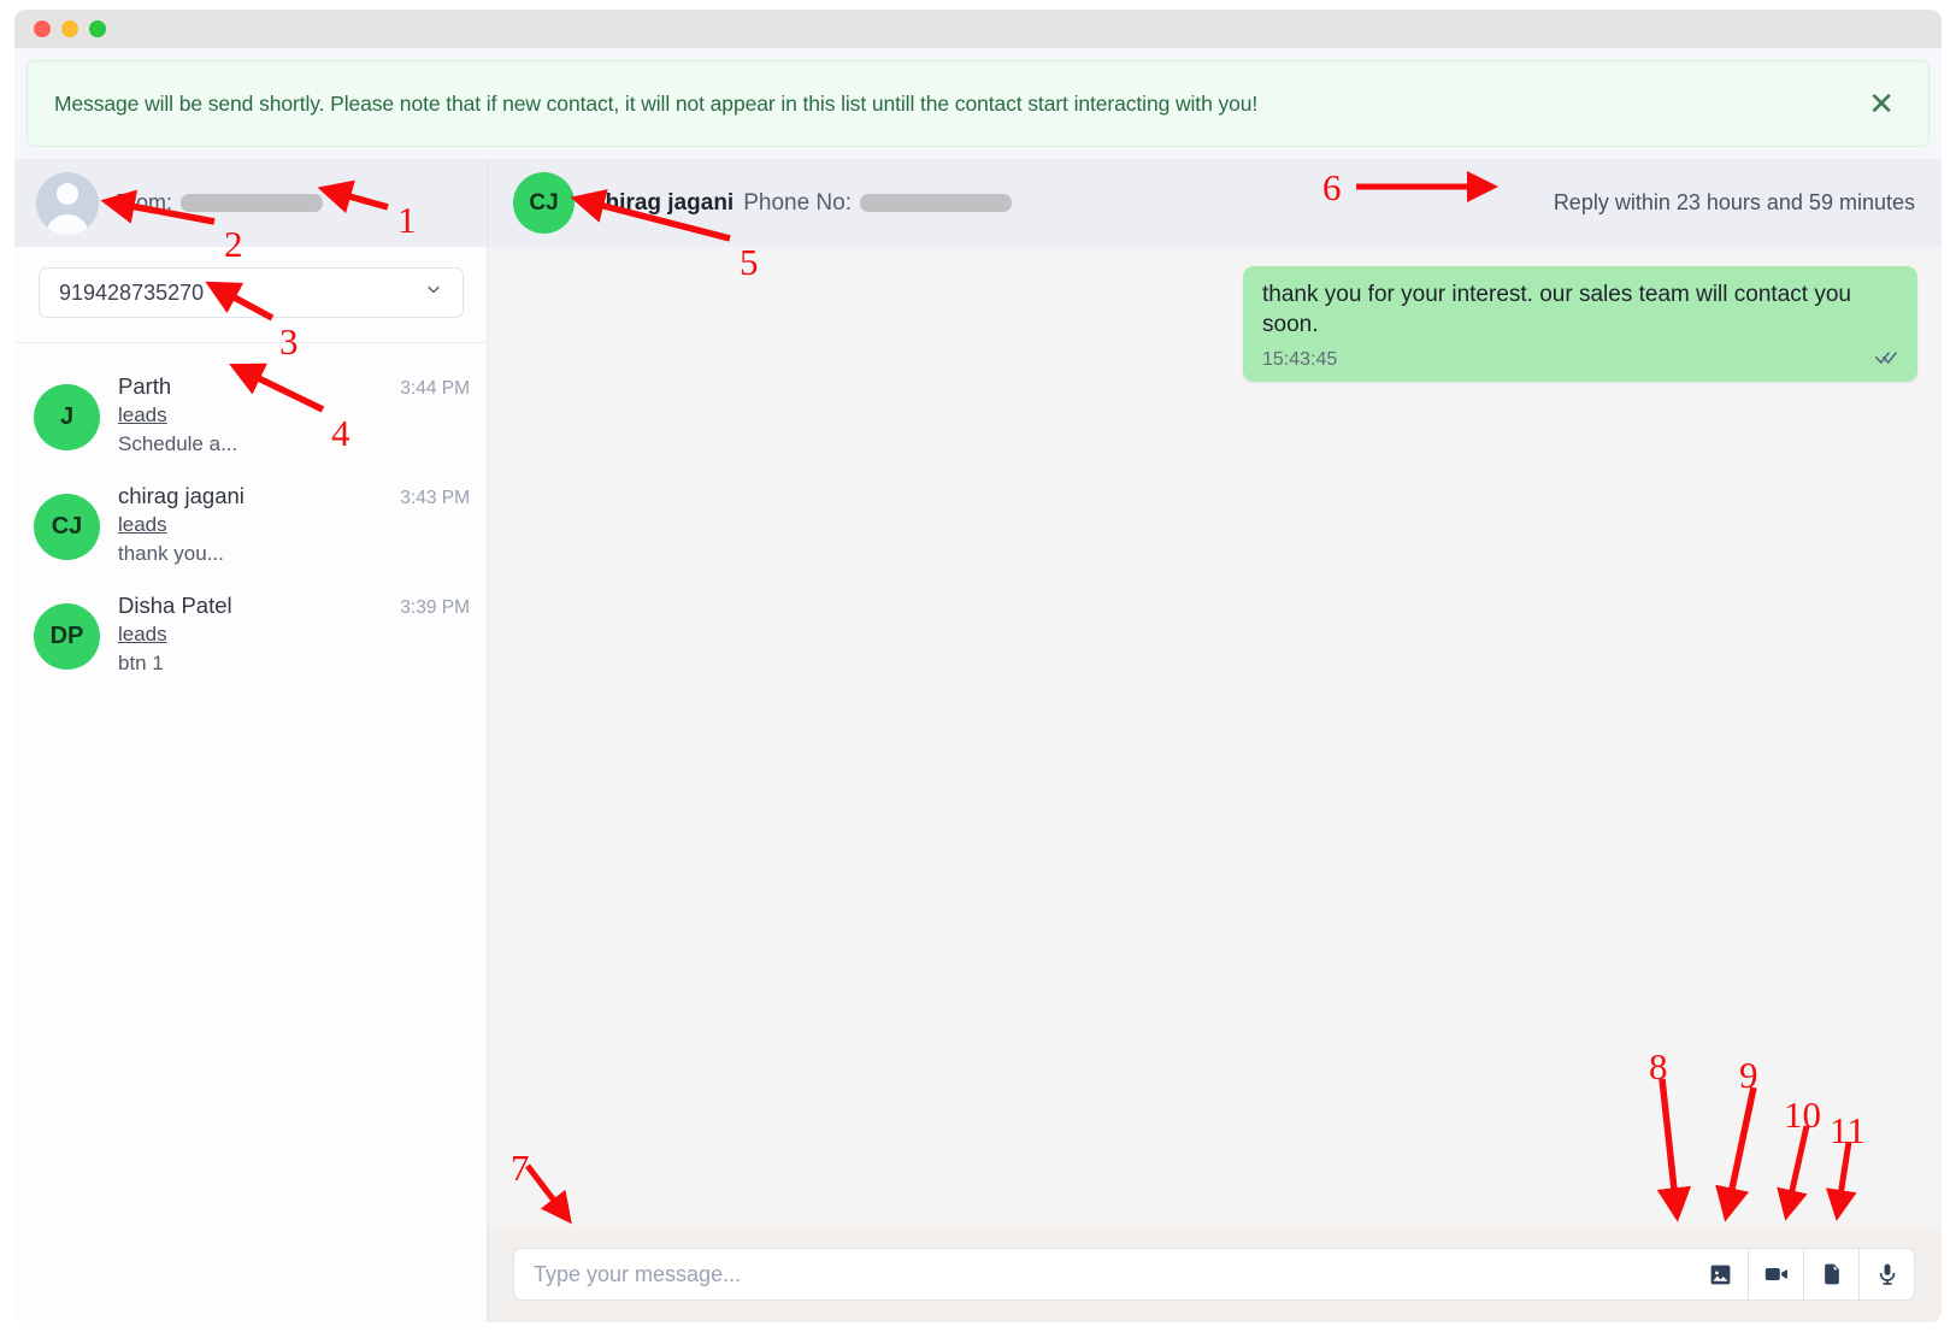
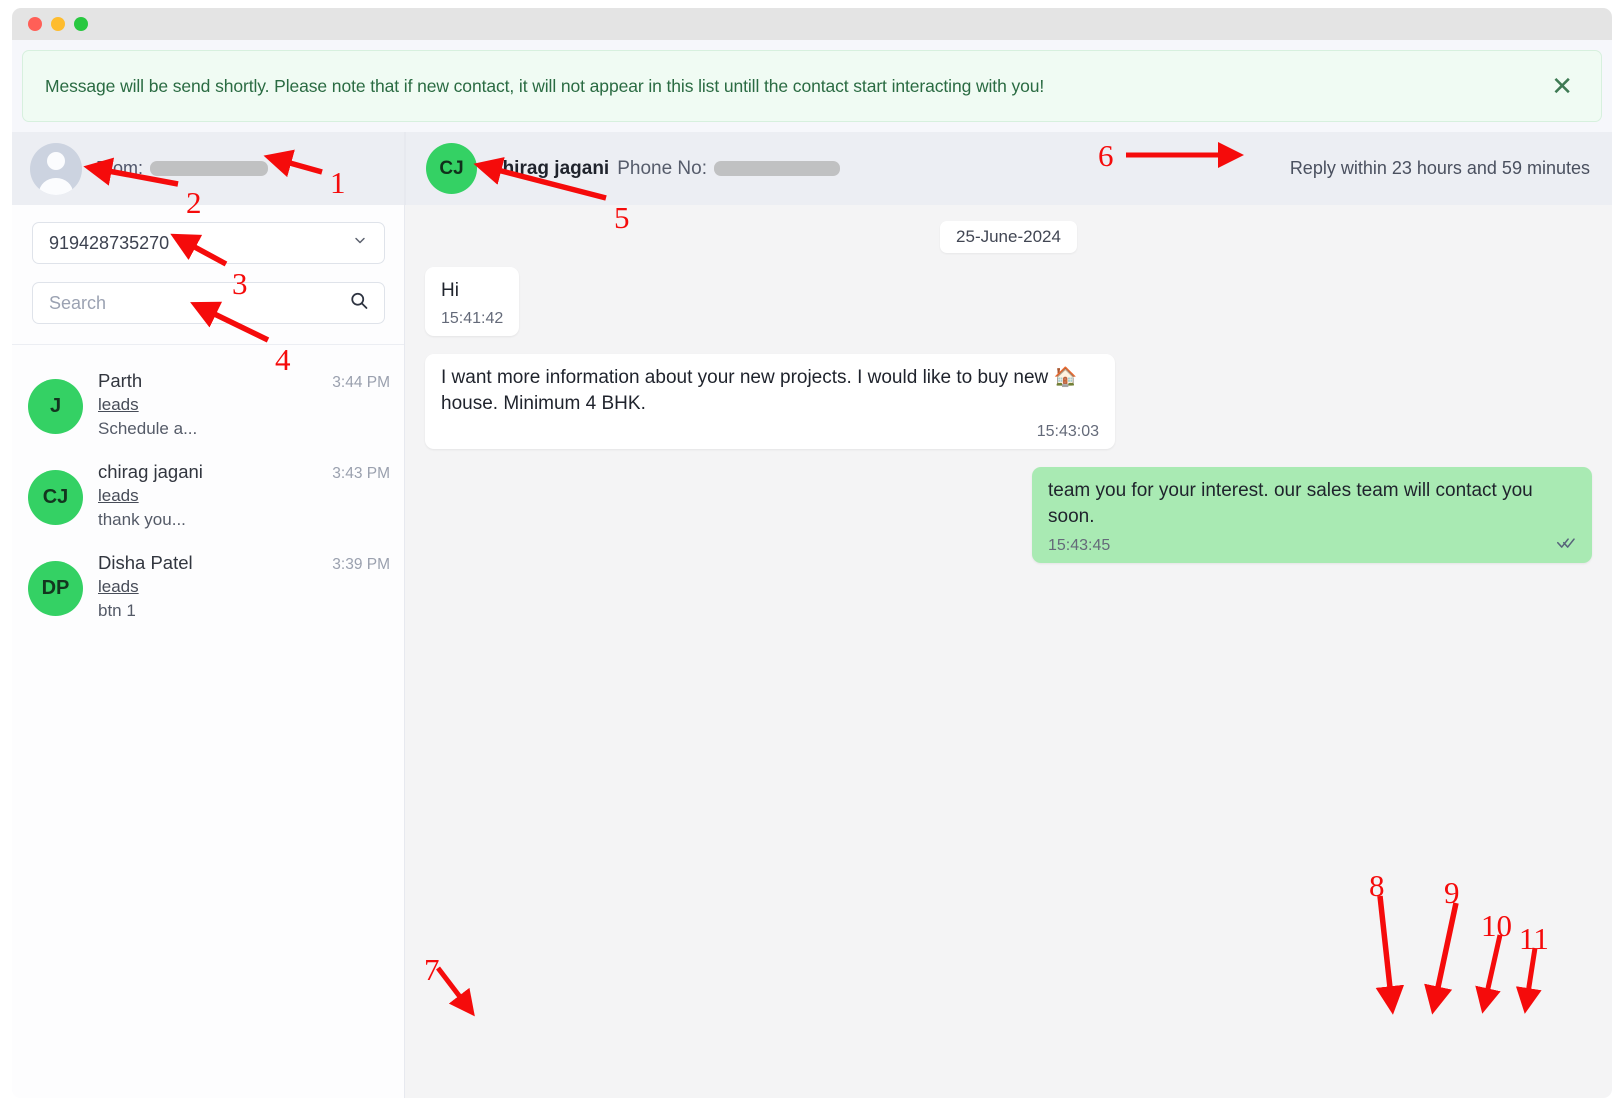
  Message will be send shortly. Please note that if new contact, it will not appear in this list untill the contact start interacting with you!
  ✕
  rom:
  919428735270
+ Search
  J
  Parth
  3:44 PM
  leads
  Schedule a...
  CJ
  chirag jagani
  3:43 PM
  leads
  thank you...
  DP
  Disha Patel
  3:39 PM
  leads
  btn 1
  CJ
  hirag jagani
  Phone No:
  Reply within 23 hours and 59 minutes
+ 25-June-2024
+ Hi
+ 15:41:42
+ I want more information about your new projects. I would like to buy new 🏠 house. Minimum 4 BHK.
+ 15:43:03
- thank you for your interest. our sales team will contact you soon.
+ team you for your interest. our sales team will contact you soon.
  15:43:45
- Type your message...
  1
  2
  3
  4
  5
  6
  7
  8
  9
  10
  11
